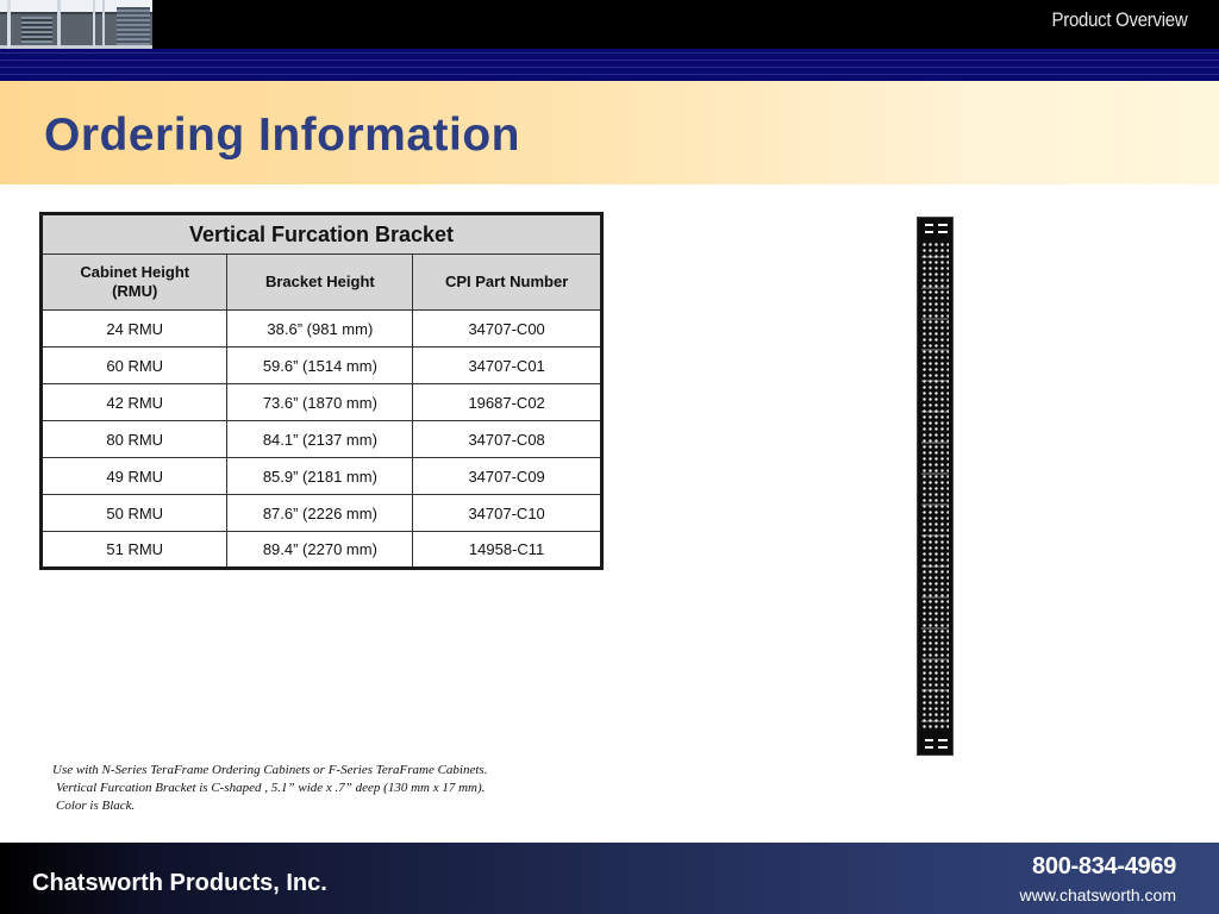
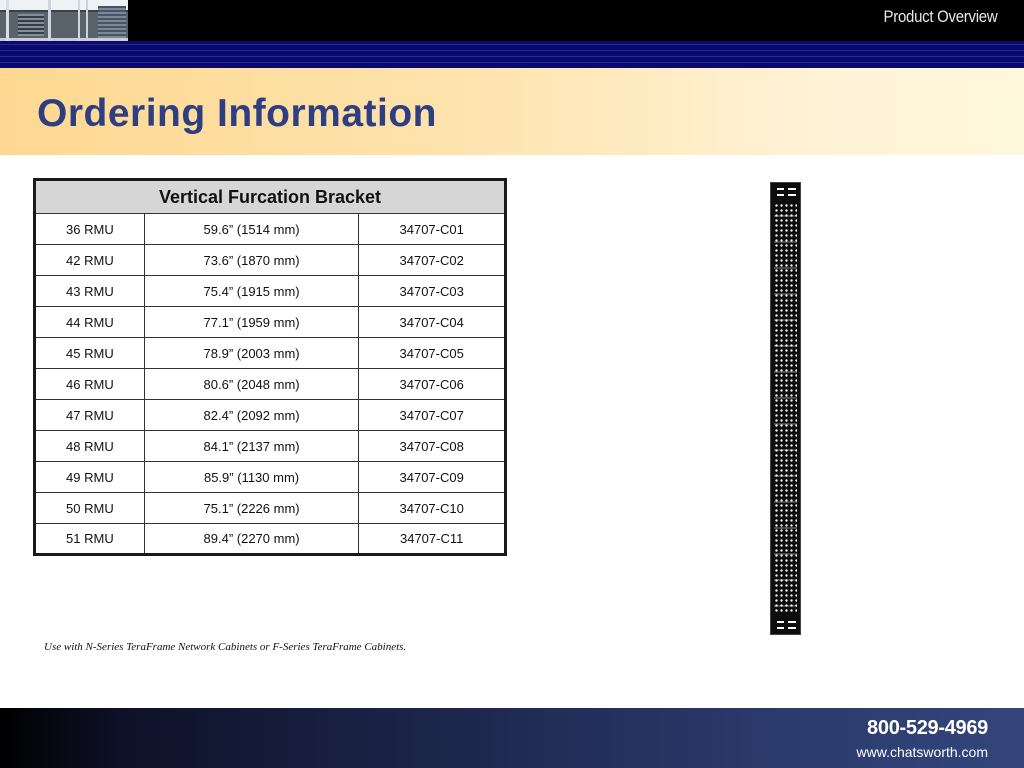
  Product Overview
  Ordering Information
  Vertical Furcation Bracket
- Cabinet Height (RMU)	Bracket Height	CPI Part Number
- 24 RMU	38.6” (981 mm)	34707-C00
- 60 RMU	59.6” (1514 mm)	34707-C01
+ 36 RMU	59.6” (1514 mm)	34707-C01
- 42 RMU	73.6” (1870 mm)	19687-C02
+ 42 RMU	73.6” (1870 mm)	34707-C02
+ 43 RMU	75.4” (1915 mm)	34707-C03
+ 44 RMU	77.1” (1959 mm)	34707-C04
+ 45 RMU	78.9” (2003 mm)	34707-C05
+ 46 RMU	80.6” (2048 mm)	34707-C06
+ 47 RMU	82.4” (2092 mm)	34707-C07
- 80 RMU	84.1” (2137 mm)	34707-C08
+ 48 RMU	84.1” (2137 mm)	34707-C08
- 49 RMU	85.9” (2181 mm)	34707-C09
+ 49 RMU	85.9” (1130 mm)	34707-C09
- 50 RMU	87.6” (2226 mm)	34707-C10
+ 50 RMU	75.1” (2226 mm)	34707-C10
- 51 RMU	89.4” (2270 mm)	14958-C11
+ 51 RMU	89.4” (2270 mm)	34707-C11
- Use with N-Series TeraFrame Ordering Cabinets or F-Series TeraFrame Cabinets.
+ Use with N-Series TeraFrame Network Cabinets or F-Series TeraFrame Cabinets.
- Vertical Furcation Bracket is C-shaped , 5.1” wide x .7” deep (130 mm x 17 mm).
- Color is Black.
- Chatsworth Products, Inc.
- 800-834-4969
+ 800-529-4969
  www.chatsworth.com
